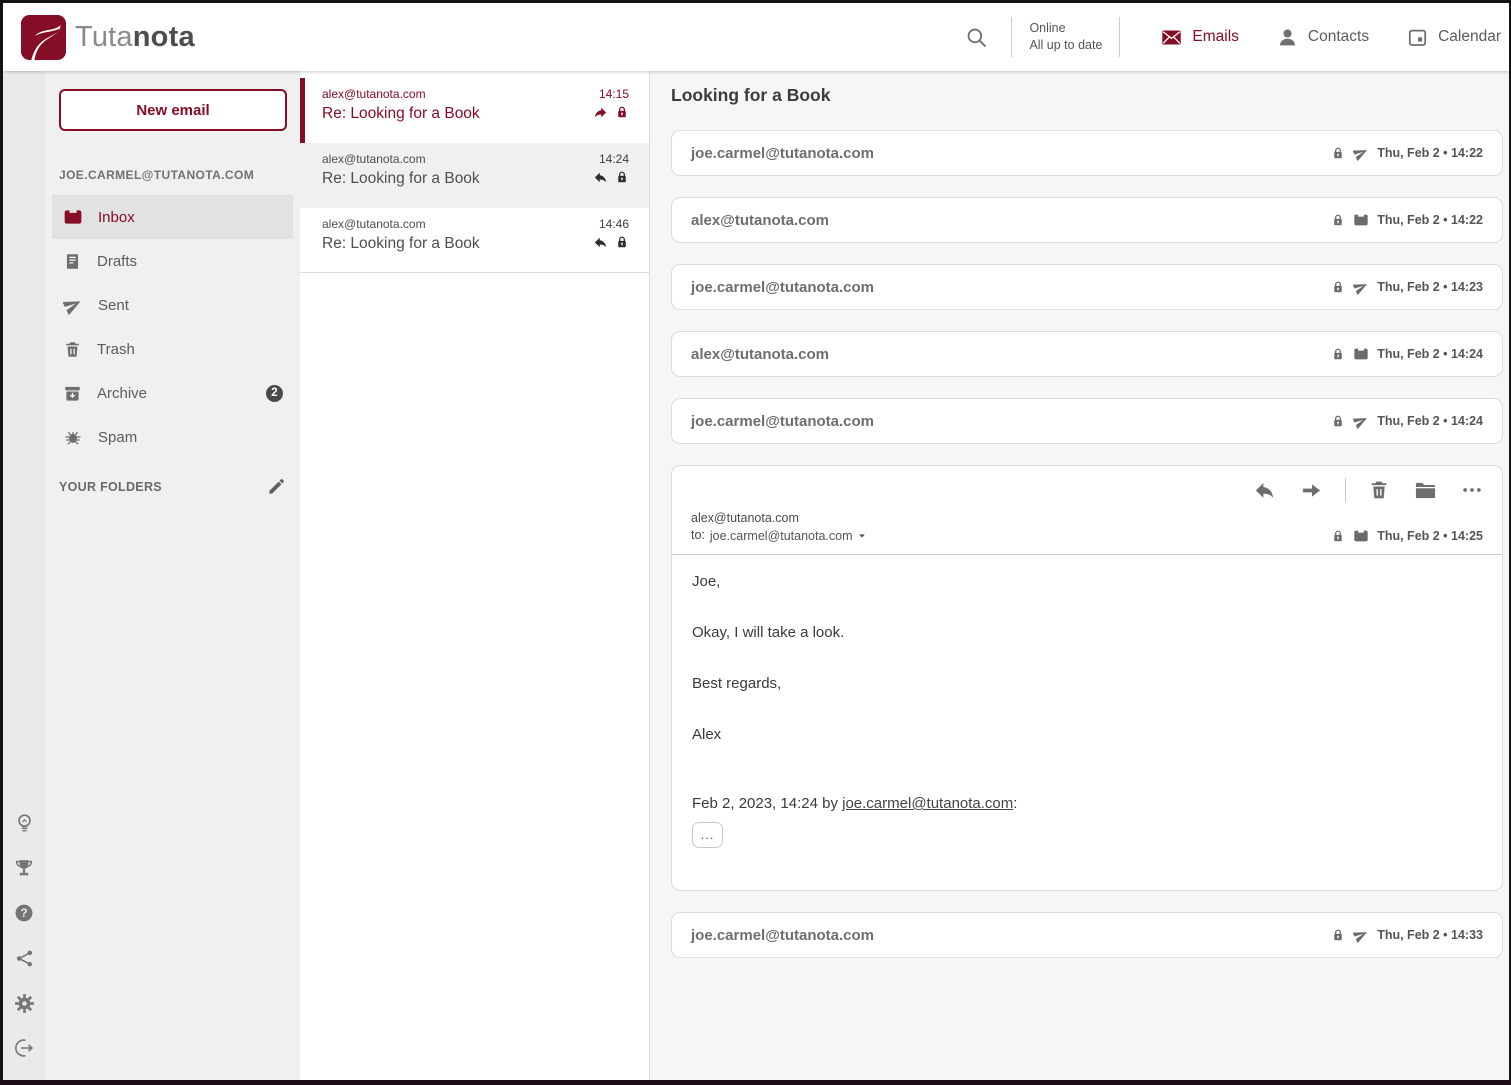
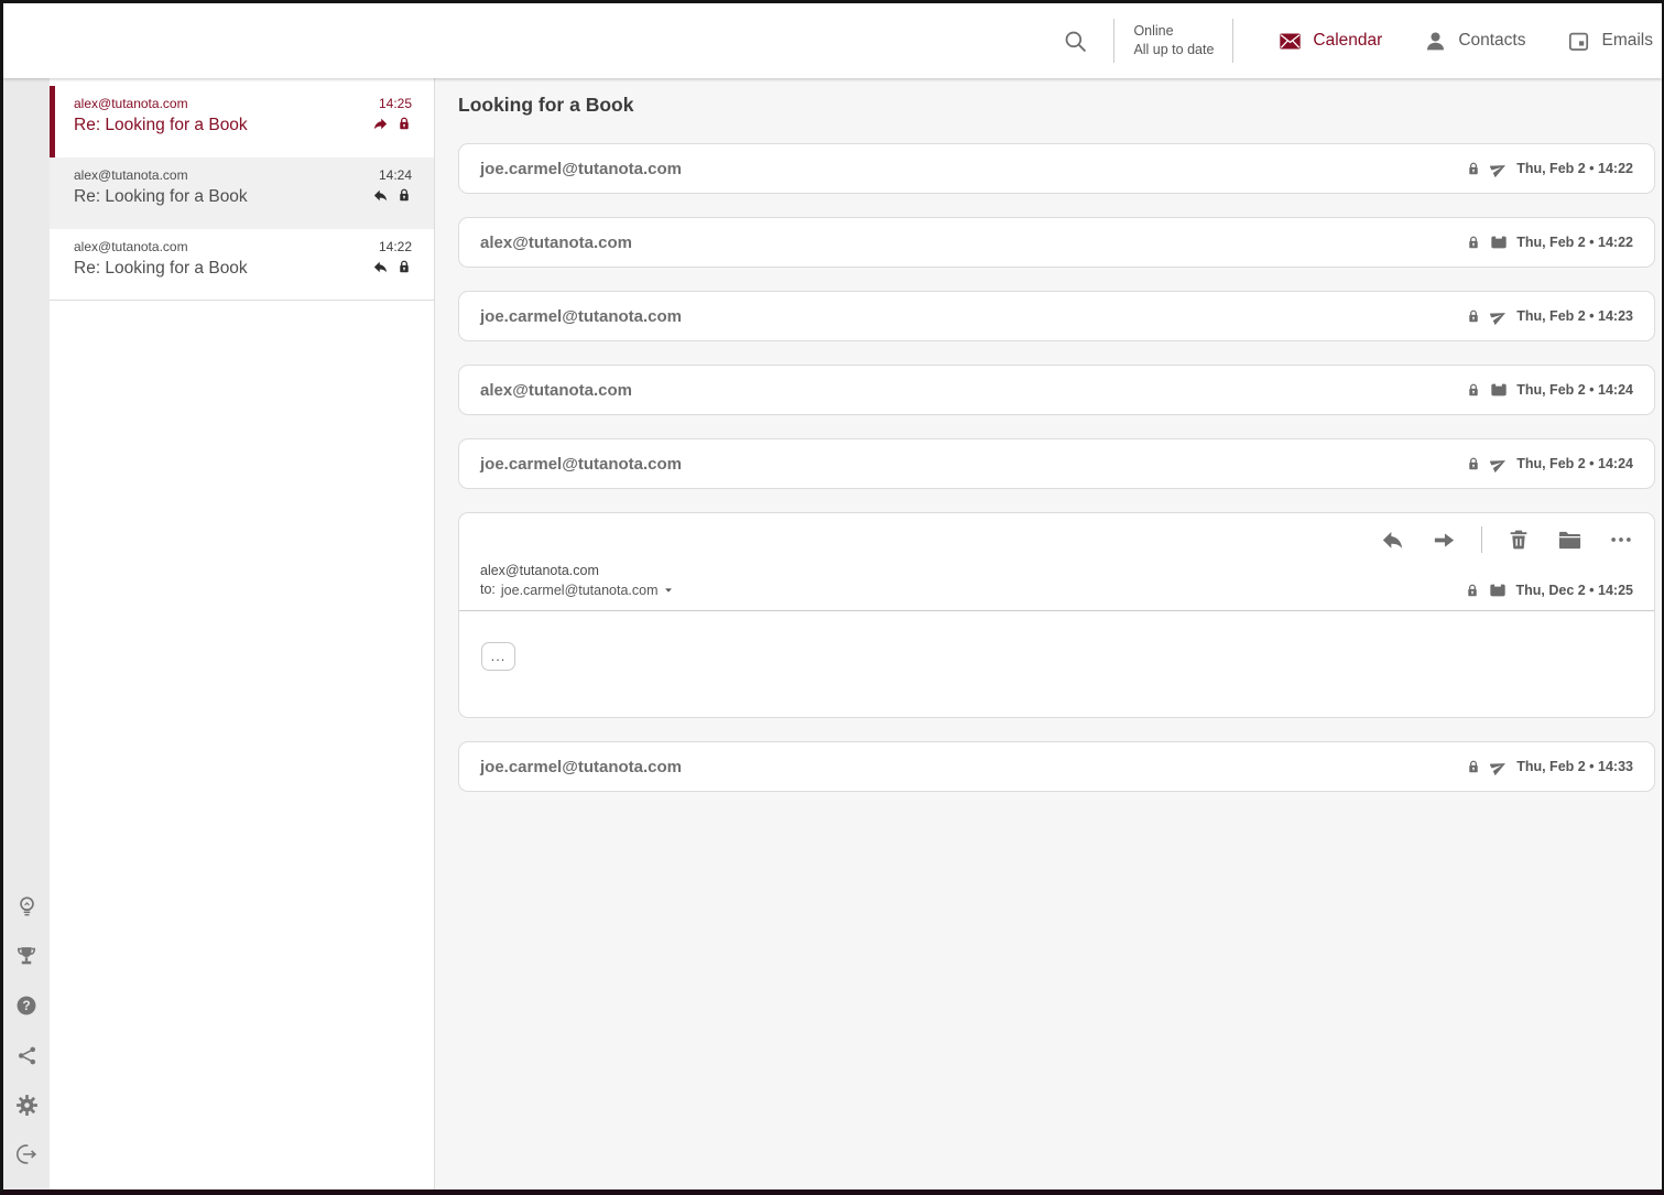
- Tutanota
  Online
  All up to date
- Emails
+ Calendar
  Contacts
- Calendar
+ Emails
- New email
- JOE.CARMEL@TUTANOTA.COM
- Inbox
- Drafts
- Sent
- Trash
- Archive
- 2
- Spam
- YOUR FOLDERS
  alex@tutanota.com
  Re: Looking for a Book
- 14:15
+ 14:25
  alex@tutanota.com
  Re: Looking for a Book
  14:24
  alex@tutanota.com
  Re: Looking for a Book
- 14:46
+ 14:22
  Looking for a Book
  joe.carmel@tutanota.com
  Thu, Feb 2 • 14:22
  alex@tutanota.com
  Thu, Feb 2 • 14:22
  joe.carmel@tutanota.com
  Thu, Feb 2 • 14:23
  alex@tutanota.com
  Thu, Feb 2 • 14:24
  joe.carmel@tutanota.com
  Thu, Feb 2 • 14:24
  alex@tutanota.com
  to:
  joe.carmel@tutanota.com
- Thu, Feb 2 • 14:25
+ Thu, Dec 2 • 14:25
- Joe,
- Okay, I will take a look.
- Best regards,
- Alex
- Feb 2, 2023, 14:24 by joe.carmel@tutanota.com:
  ...
  joe.carmel@tutanota.com
  Thu, Feb 2 • 14:33
